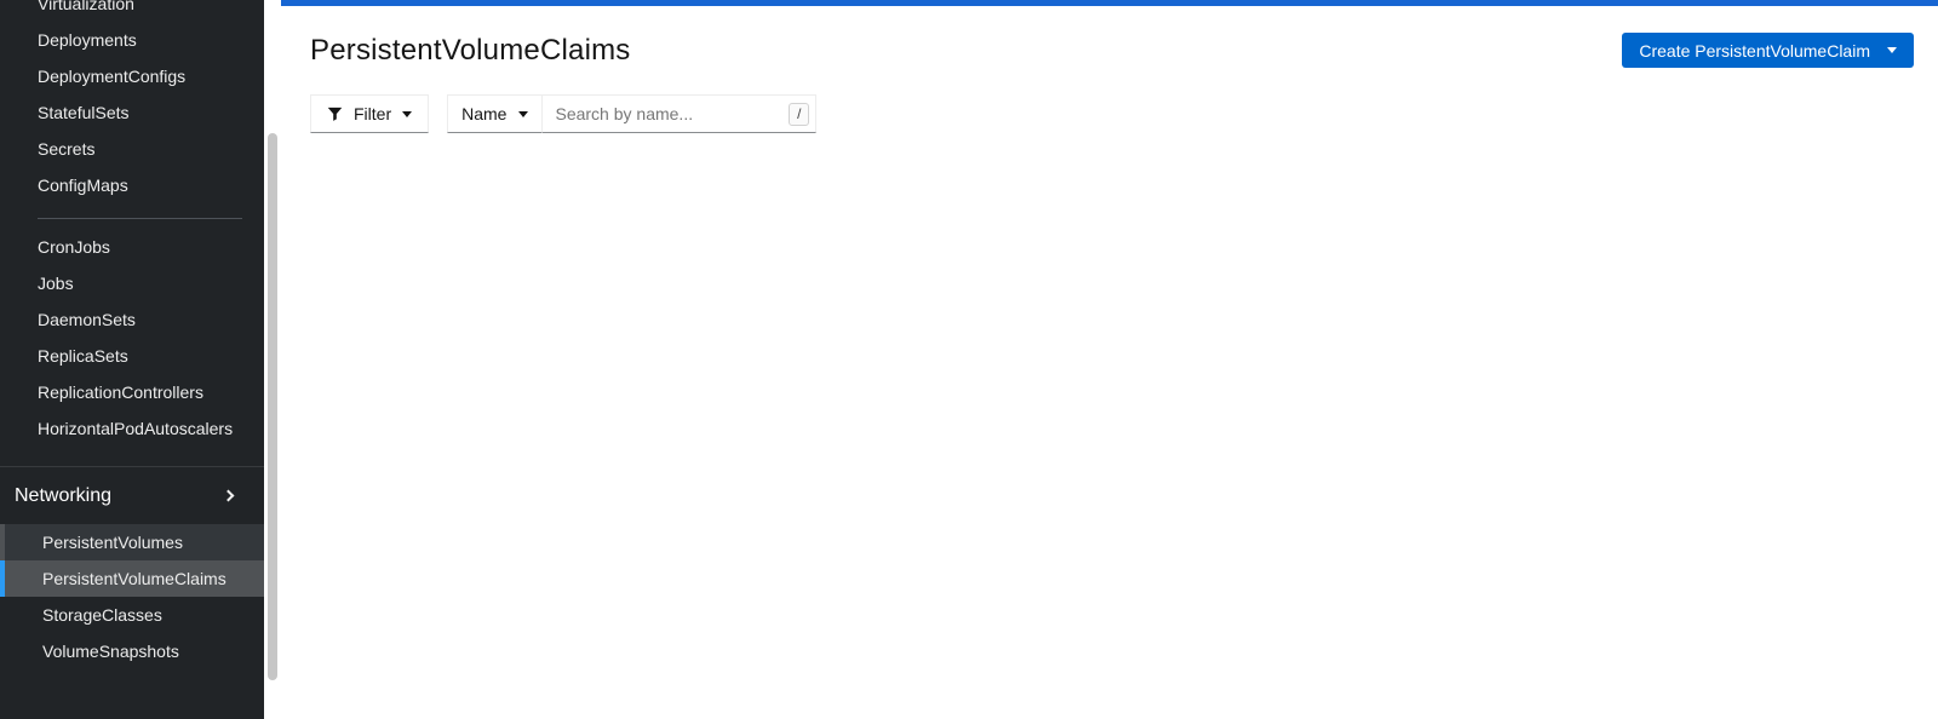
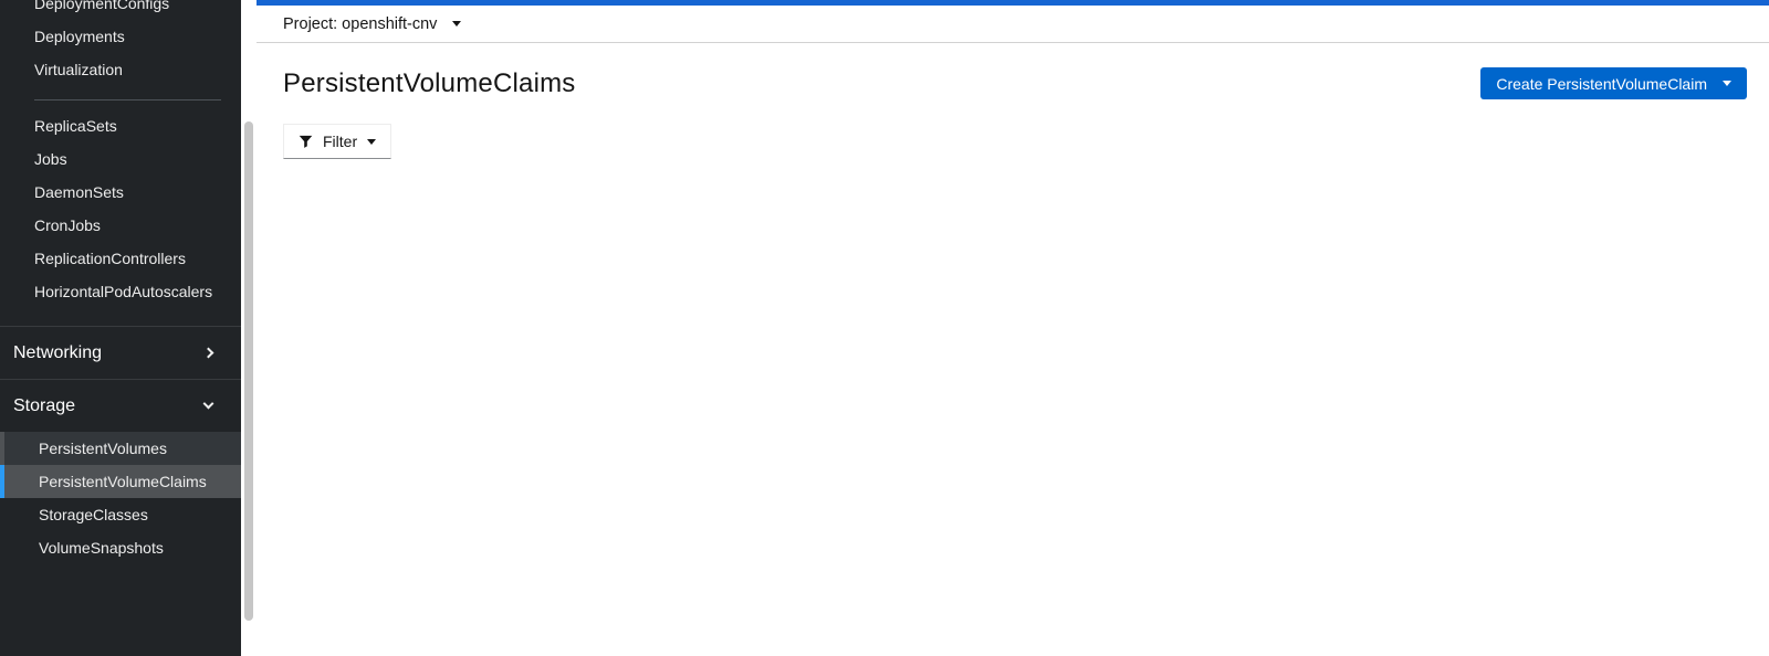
- Virtualization
+ DeploymentConfigs
  Deployments
- DeploymentConfigs
+ Virtualization
- StatefulSets
- Secrets
- ConfigMaps
- CronJobs
+ ReplicaSets
  Jobs
  DaemonSets
- ReplicaSets
+ CronJobs
  ReplicationControllers
  HorizontalPodAutoscalers
  Networking
+ Storage
  PersistentVolumes
  PersistentVolumeClaims
  StorageClasses
  VolumeSnapshots
+ Project: openshift-cnv
  PersistentVolumeClaims
  Create PersistentVolumeClaim
  Filter
- Name
- Search by name...
- /
